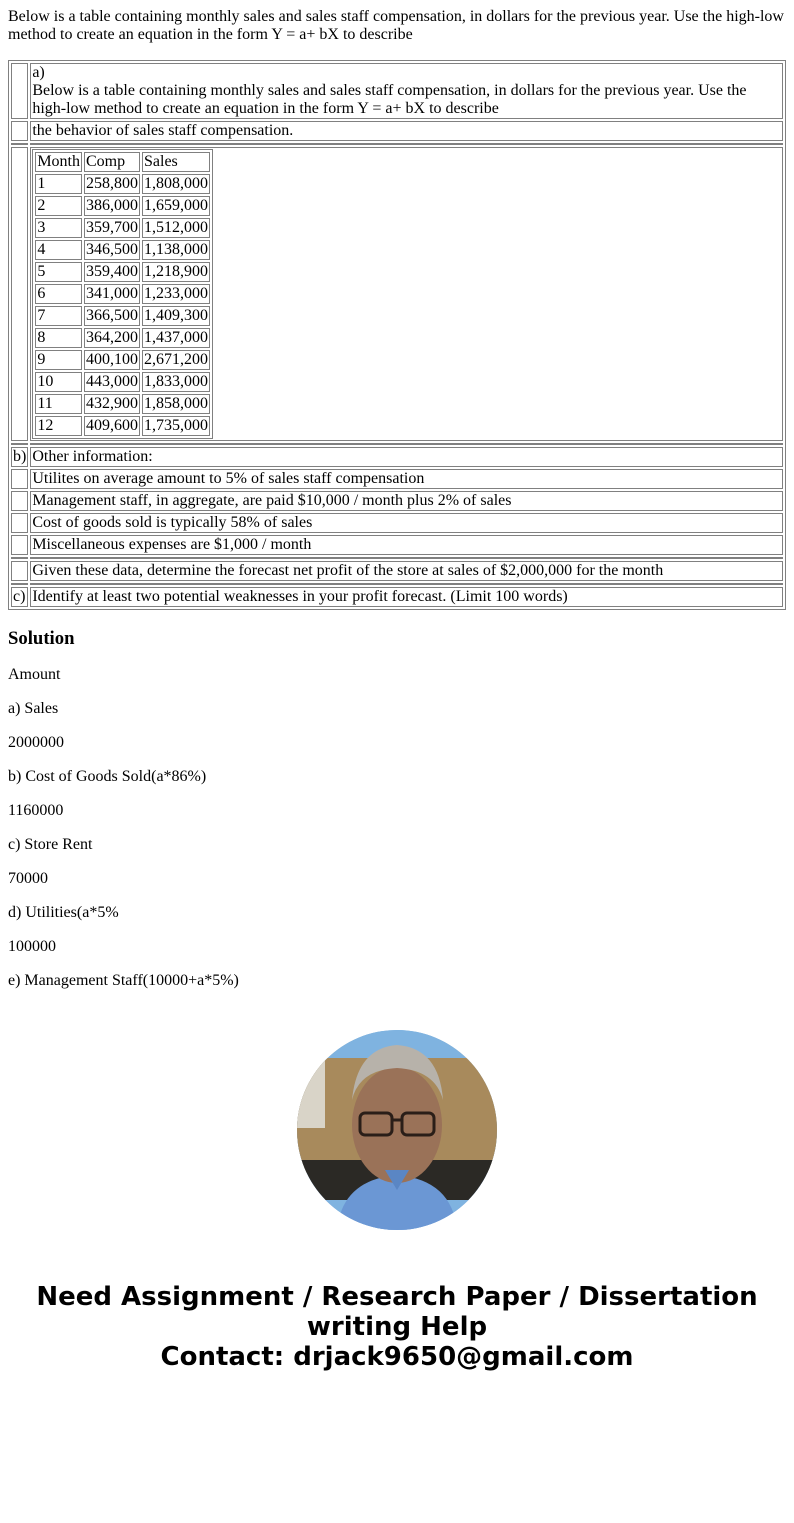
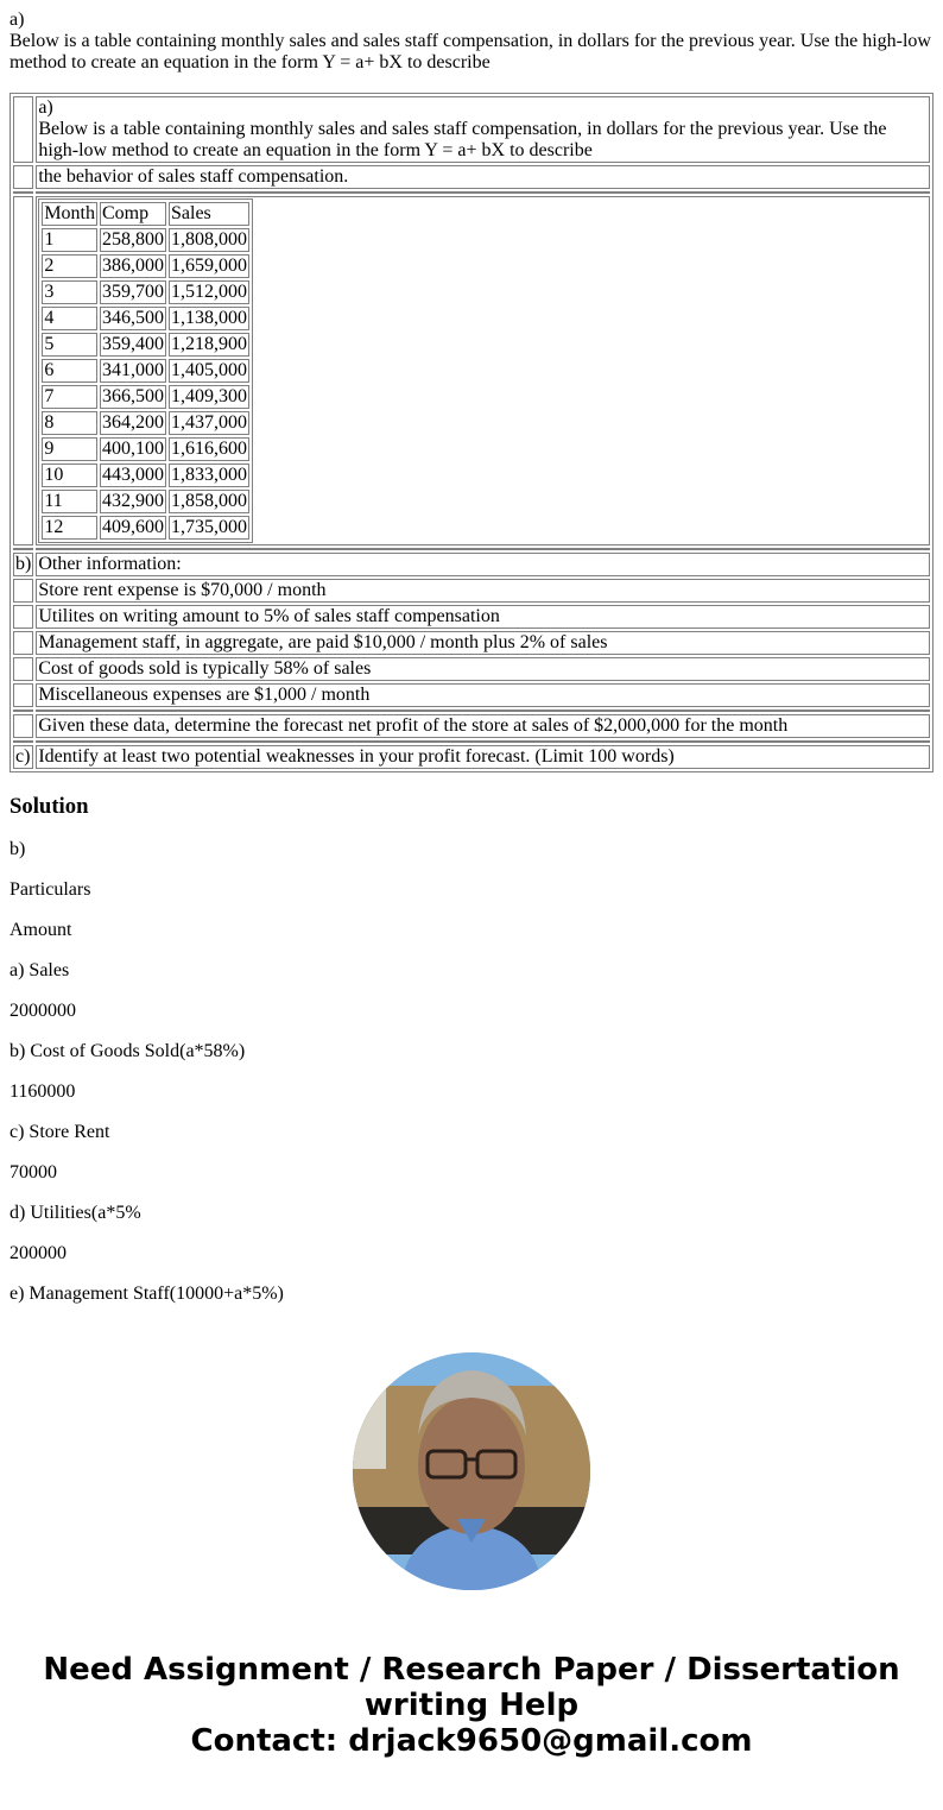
+ a)
  Below is a table containing monthly sales and sales staff compensation, in dollars for the previous year. Use the high-low method to create an equation in the form Y = a+ bX to describe
  	a) Below is a table containing monthly sales and sales staff compensation, in dollars for the previous year. Use the high-low method to create an equation in the form Y = a+ bX to describe
  	the behavior of sales staff compensation.
  Month	Comp	Sales
  1	258,800	1,808,000
  2	386,000	1,659,000
  3	359,700	1,512,000
  4	346,500	1,138,000
  5	359,400	1,218,900
- 6	341,000	1,233,000
+ 6	341,000	1,405,000
  7	366,500	1,409,300
  8	364,200	1,437,000
- 9	400,100	2,671,200
+ 9	400,100	1,616,600
  10	443,000	1,833,000
  11	432,900	1,858,000
  12	409,600	1,735,000
  b)	Other information:
+ 	Store rent expense is $70,000 / month
- 	Utilites on average amount to 5% of sales staff compensation
+ 	Utilites on writing amount to 5% of sales staff compensation
  	Management staff, in aggregate, are paid $10,000 / month plus 2% of sales
  	Cost of goods sold is typically 58% of sales
  	Miscellaneous expenses are $1,000 / month
  	Given these data, determine the forecast net profit of the store at sales of $2,000,000 for the month
  c)	Identify at least two potential weaknesses in your profit forecast. (Limit 100 words)
  Solution
+ b)
+ Particulars
  Amount
  a) Sales
  2000000
- b) Cost of Goods Sold(a*86%)
+ b) Cost of Goods Sold(a*58%)
  1160000
  c) Store Rent
  70000
  d) Utilities(a*5%
- 100000
+ 200000
  e) Management Staff(10000+a*5%)
  Need Assignment / Research Paper / Dissertation writing Help
  Contact: drjack9650@gmail.com
